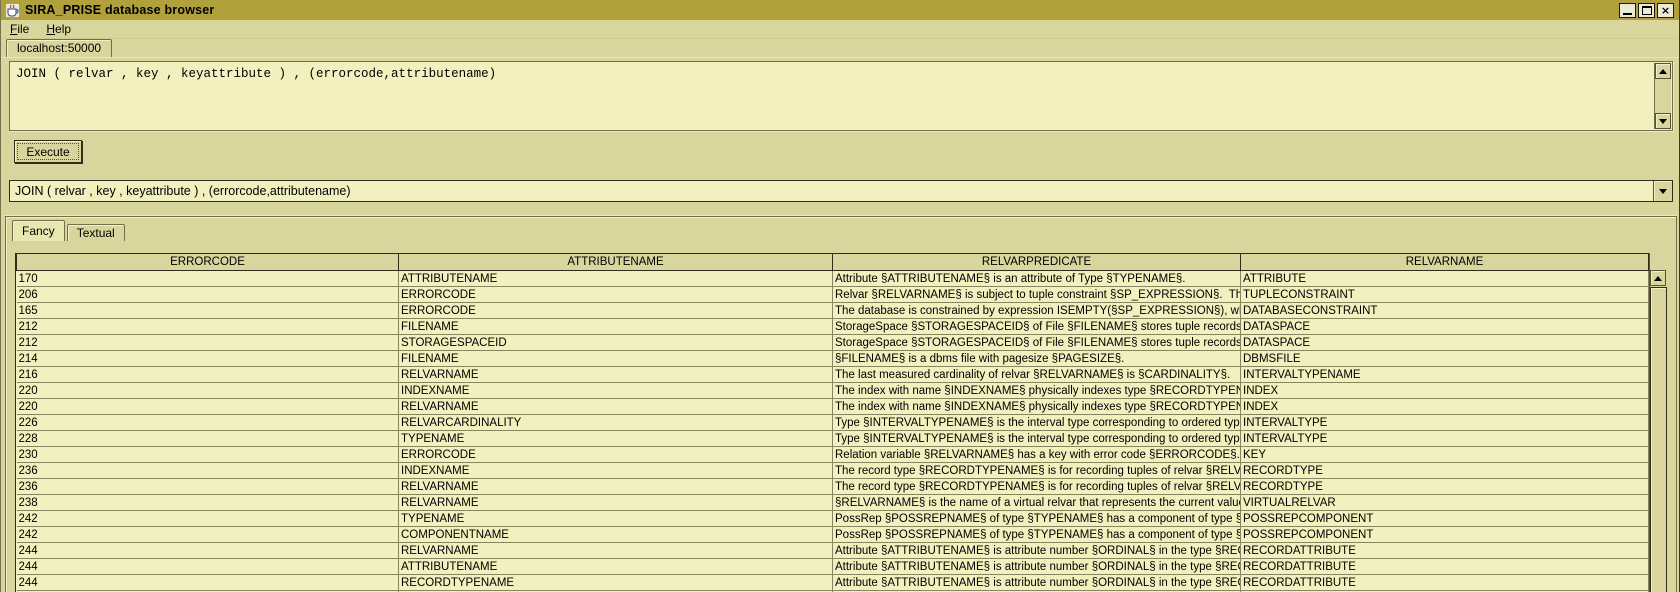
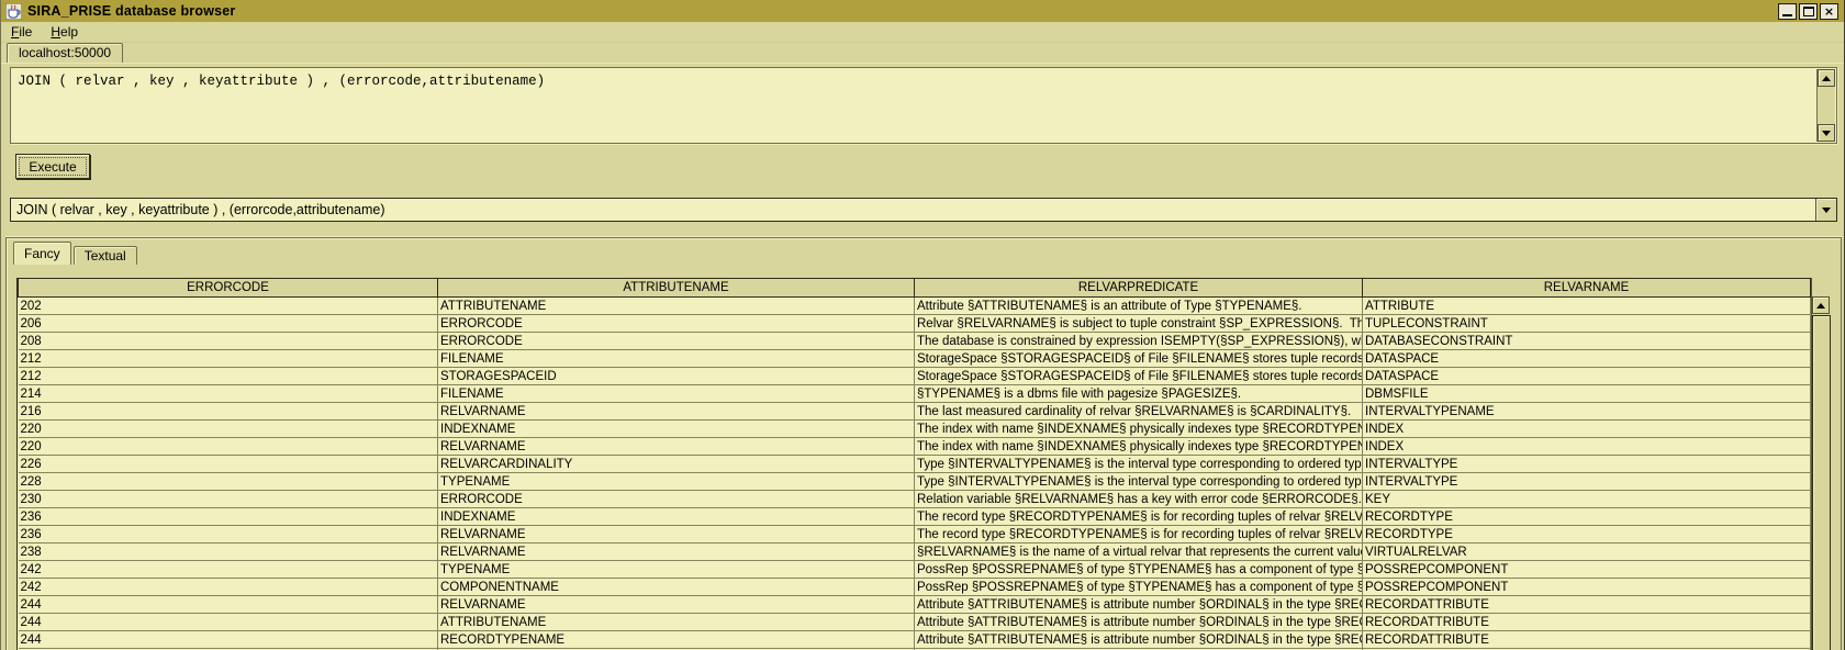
  SIRA_PRISE database browser
  ×
  File
  Help
  localhost:50000
  JOIN ( relvar , key , keyattribute ) , (errorcode,attributename)
  Execute
  JOIN ( relvar , key , keyattribute ) , (errorcode,attributename)
  Fancy
  Textual
  ERRORCODE	ATTRIBUTENAME	RELVARPREDICATE	RELVARNAME
- 170	ATTRIBUTENAME	Attribute §ATTRIBUTENAME§ is an attribute of Type §TYPENAME§.	ATTRIBUTE
+ 202	ATTRIBUTENAME	Attribute §ATTRIBUTENAME§ is an attribute of Type §TYPENAME§.	ATTRIBUTE
  206	ERRORCODE	Relvar §RELVARNAME§ is subject to tuple constraint §SP_EXPRESSION§. Th	TUPLECONSTRAINT
- 165	ERRORCODE	The database is constrained by expression ISEMPTY(§SP_EXPRESSION§), w	DATABASECONSTRAINT
+ 208	ERRORCODE	The database is constrained by expression ISEMPTY(§SP_EXPRESSION§), w	DATABASECONSTRAINT
  212	FILENAME	StorageSpace §STORAGESPACEID§ of File §FILENAME§ stores tuple records	DATASPACE
  212	STORAGESPACEID	StorageSpace §STORAGESPACEID§ of File §FILENAME§ stores tuple records	DATASPACE
- 214	FILENAME	§FILENAME§ is a dbms file with pagesize §PAGESIZE§.	DBMSFILE
+ 214	FILENAME	§TYPENAME§ is a dbms file with pagesize §PAGESIZE§.	DBMSFILE
  216	RELVARNAME	The last measured cardinality of relvar §RELVARNAME§ is §CARDINALITY§.	INTERVALTYPENAME
  220	INDEXNAME	The index with name §INDEXNAME§ physically indexes type §RECORDTYPEN	INDEX
  220	RELVARNAME	The index with name §INDEXNAME§ physically indexes type §RECORDTYPEN	INDEX
  226	RELVARCARDINALITY	Type §INTERVALTYPENAME§ is the interval type corresponding to ordered typ	INTERVALTYPE
  228	TYPENAME	Type §INTERVALTYPENAME§ is the interval type corresponding to ordered typ	INTERVALTYPE
  230	ERRORCODE	Relation variable §RELVARNAME§ has a key with error code §ERRORCODE§.	KEY
  236	INDEXNAME	The record type §RECORDTYPENAME§ is for recording tuples of relvar §RELV	RECORDTYPE
  236	RELVARNAME	The record type §RECORDTYPENAME§ is for recording tuples of relvar §RELV	RECORDTYPE
  238	RELVARNAME	§RELVARNAME§ is the name of a virtual relvar that represents the current valu	VIRTUALRELVAR
  242	TYPENAME	PossRep §POSSREPNAME§ of type §TYPENAME§ has a component of type §	POSSREPCOMPONENT
  242	COMPONENTNAME	PossRep §POSSREPNAME§ of type §TYPENAME§ has a component of type §	POSSREPCOMPONENT
  244	RELVARNAME	Attribute §ATTRIBUTENAME§ is attribute number §ORDINAL§ in the type §RE	RECORDATTRIBUTE
  244	ATTRIBUTENAME	Attribute §ATTRIBUTENAME§ is attribute number §ORDINAL§ in the type §RE	RECORDATTRIBUTE
  244	RECORDTYPENAME	Attribute §ATTRIBUTENAME§ is attribute number §ORDINAL§ in the type §RE	RECORDATTRIBUTE
